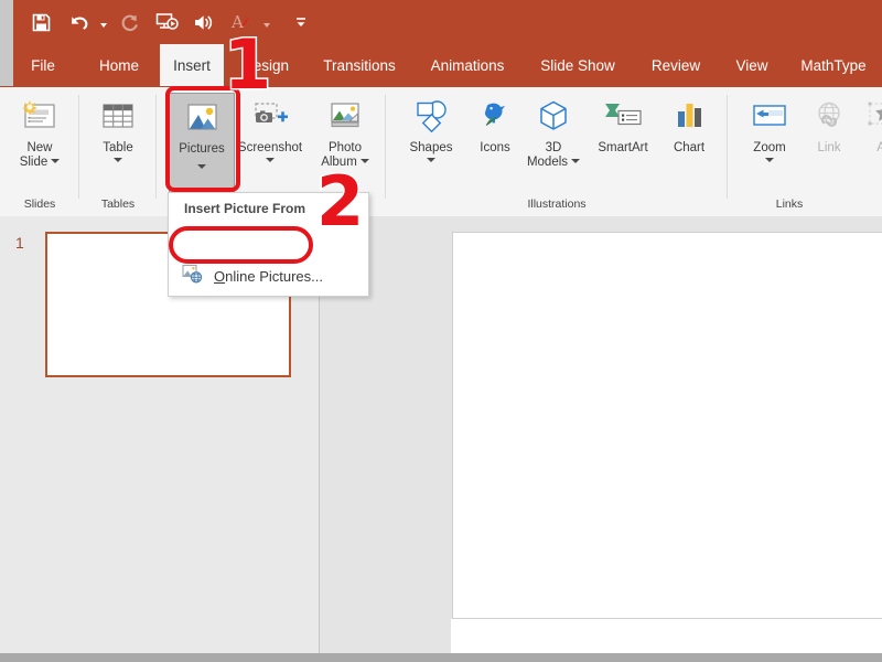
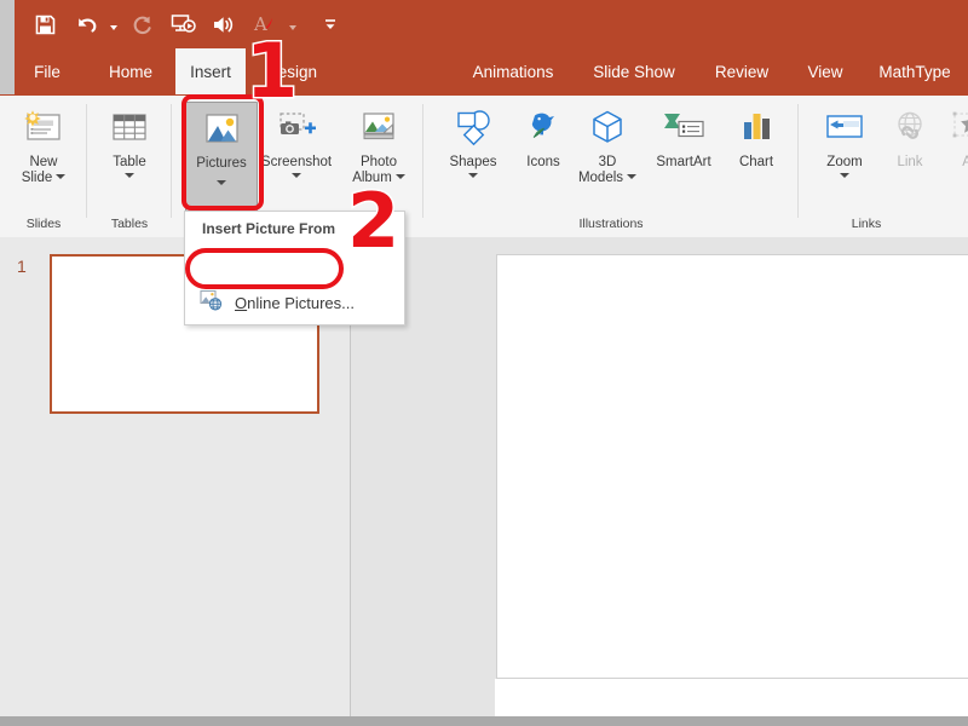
  A
  File
  Home
  Insert
  Design
- Transitions
  Animations
  Slide Show
  Review
  View
  MathType
  New
  Slide
  Slides
  Table
  Tables
  Pictures
  Screenshot
  Photo
  Album
  Shapes
  Icons
  3D
  Models
  SmartArt
  Chart
  Illustrations
  Zoom
  Link
  Links
  1
  Insert Picture From
  Online Pictures...
  1
  2
